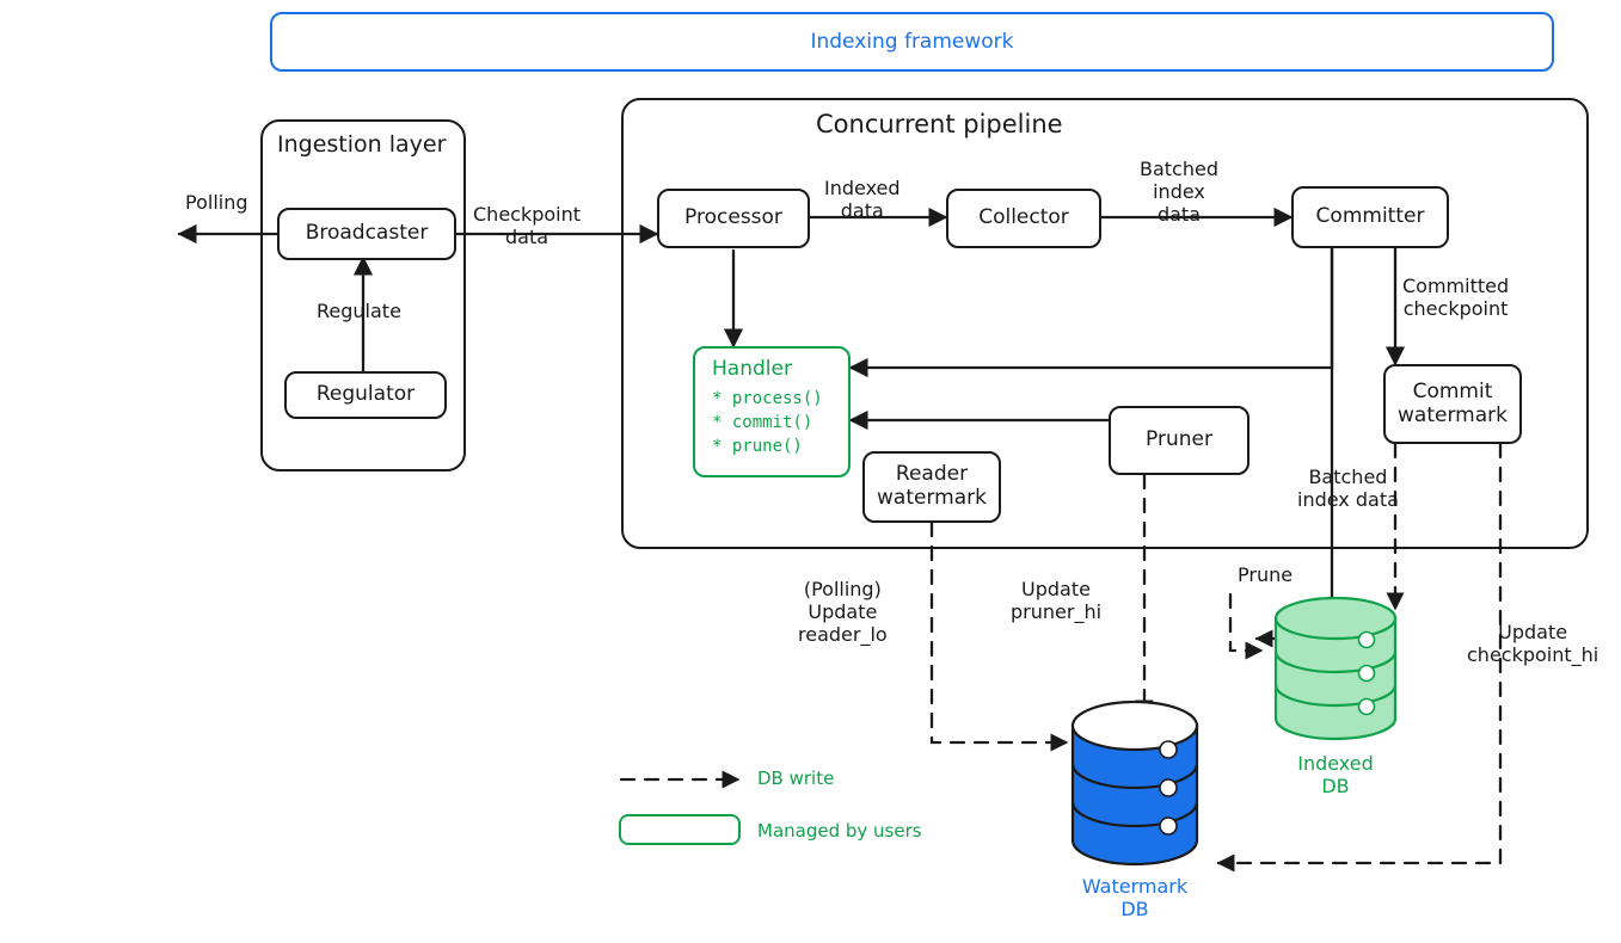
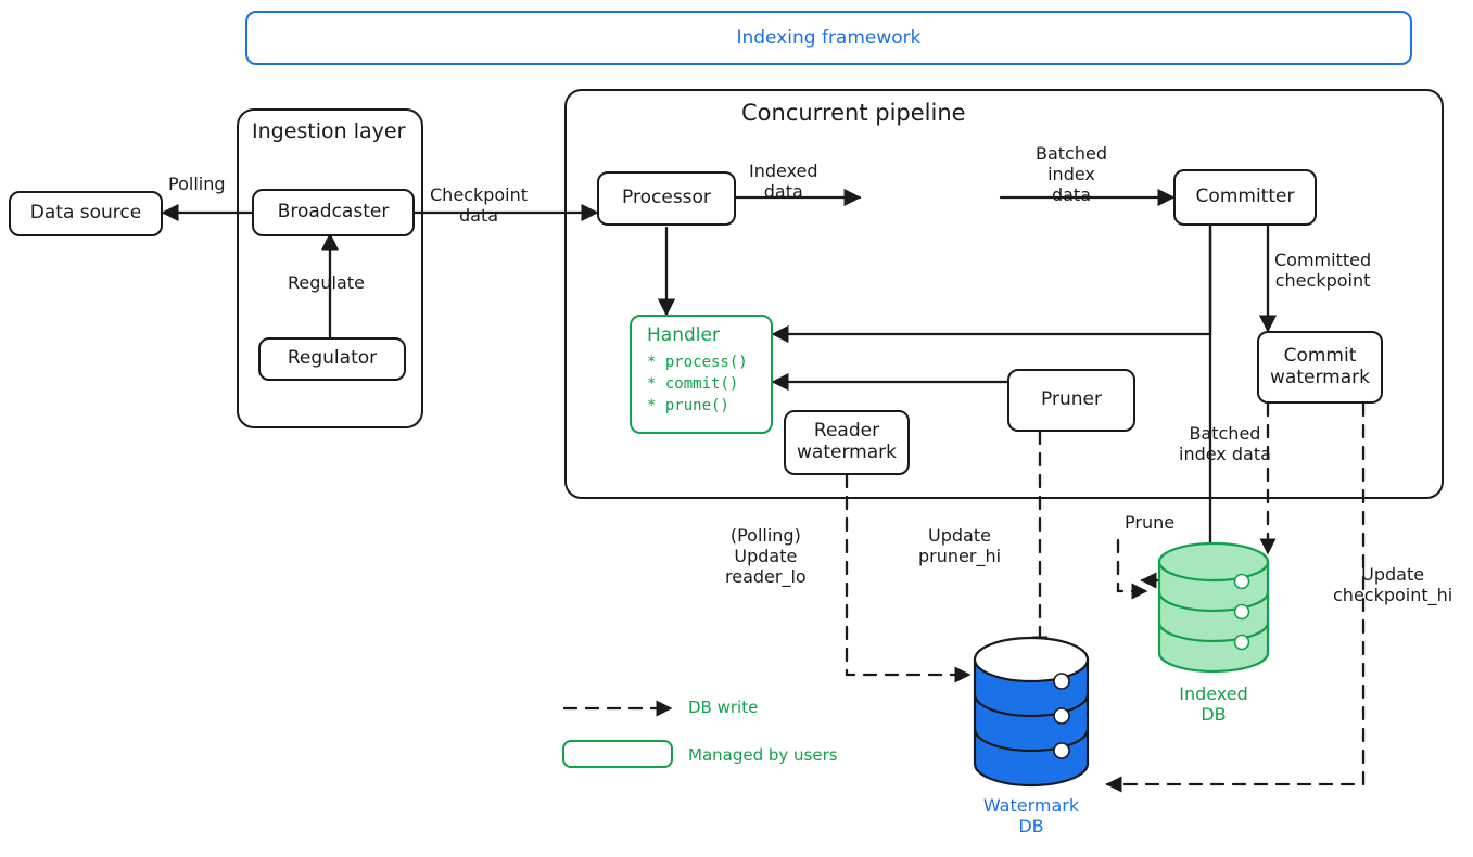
  Indexing framework
  Ingestion layer
  Concurrent pipeline
+ Data source
  Broadcaster
  Regulator
  Processor
- Collector
  Committer
  Commit
  watermark
  Reader
  watermark
  Pruner
  Handler
  * process()
  * commit()
  * prune()
  Polling
  Regulate
  Checkpoint
  data
  Indexed
  data
  Batched
  index
  data
  Committed
  checkpoint
  Batched
  index data
  Prune
  (Polling)
  Update
  reader_lo
  Update
  pruner_hi
  Update
  checkpoint_hi
  Watermark
  DB
  Indexed
  DB
  DB write
  Managed by users
